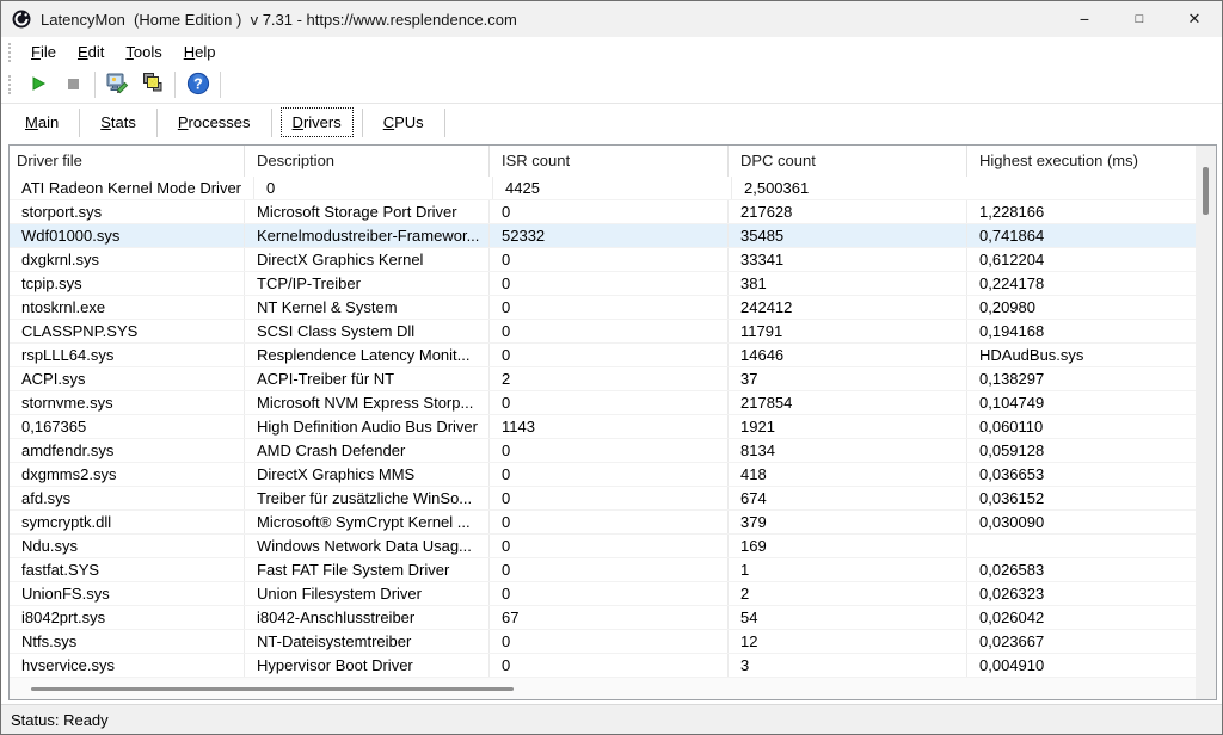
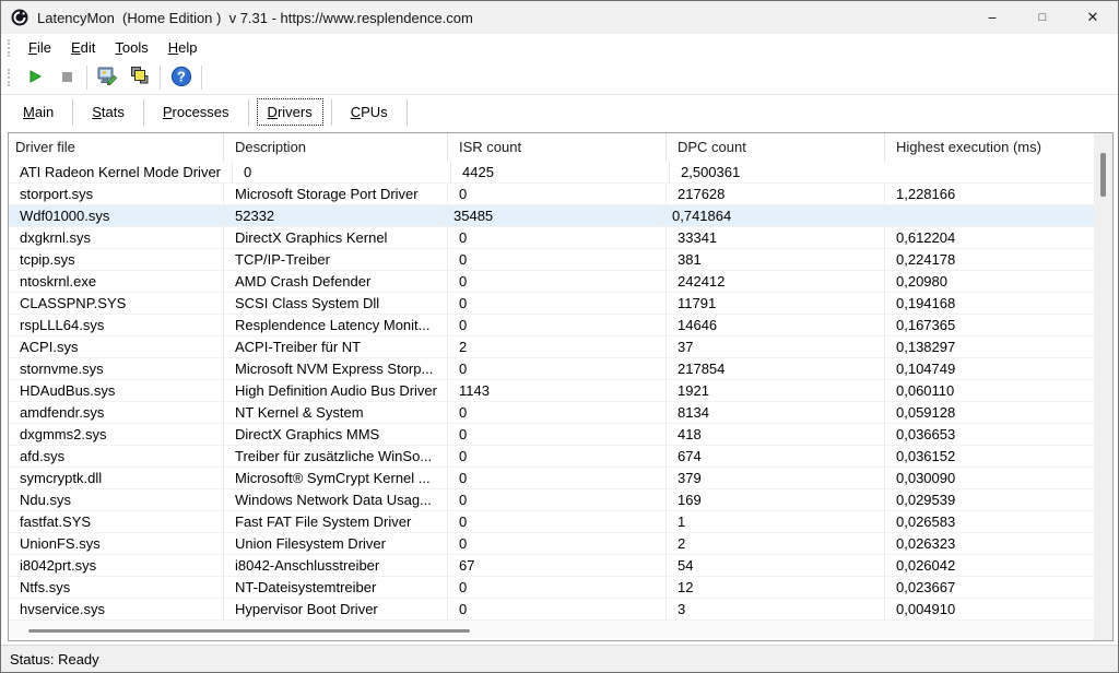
  LatencyMon (Home Edition ) v 7.31 - https://www.resplendence.com
  −
  □
  ✕
  File
  Edit
  Tools
  Help
  ?
  Main
  Stats
  Processes
  Drivers
  CPUs
  Driver file
  Description
  ISR count
  DPC count
  Highest execution (ms)
  ATI Radeon Kernel Mode Driver
  0
  4425
  2,500361
  storport.sys
  Microsoft Storage Port Driver
  0
  217628
  1,228166
  Wdf01000.sys
- Kernelmodustreiber-Framewor...
  52332
  35485
  0,741864
  dxgkrnl.sys
  DirectX Graphics Kernel
  0
  33341
  0,612204
  tcpip.sys
  TCP/IP-Treiber
  0
  381
  0,224178
  ntoskrnl.exe
- NT Kernel & System
+ AMD Crash Defender
  0
  242412
  0,20980
  CLASSPNP.SYS
  SCSI Class System Dll
  0
  11791
  0,194168
  rspLLL64.sys
  Resplendence Latency Monit...
  0
  14646
- HDAudBus.sys
+ 0,167365
  ACPI.sys
  ACPI-Treiber für NT
  2
  37
  0,138297
  stornvme.sys
  Microsoft NVM Express Storp...
  0
  217854
  0,104749
- 0,167365
+ HDAudBus.sys
  High Definition Audio Bus Driver
  1143
  1921
  0,060110
  amdfendr.sys
- AMD Crash Defender
+ NT Kernel & System
  0
  8134
  0,059128
  dxgmms2.sys
  DirectX Graphics MMS
  0
  418
  0,036653
  afd.sys
  Treiber für zusätzliche WinSo...
  0
  674
  0,036152
  symcryptk.dll
  Microsoft® SymCrypt Kernel ...
  0
  379
  0,030090
  Ndu.sys
  Windows Network Data Usag...
  0
  169
+ 0,029539
  fastfat.SYS
  Fast FAT File System Driver
  0
  1
  0,026583
  UnionFS.sys
  Union Filesystem Driver
  0
  2
  0,026323
  i8042prt.sys
  i8042-Anschlusstreiber
  67
  54
  0,026042
  Ntfs.sys
  NT-Dateisystemtreiber
  0
  12
  0,023667
  hvservice.sys
  Hypervisor Boot Driver
  0
  3
  0,004910
  Status: Ready
